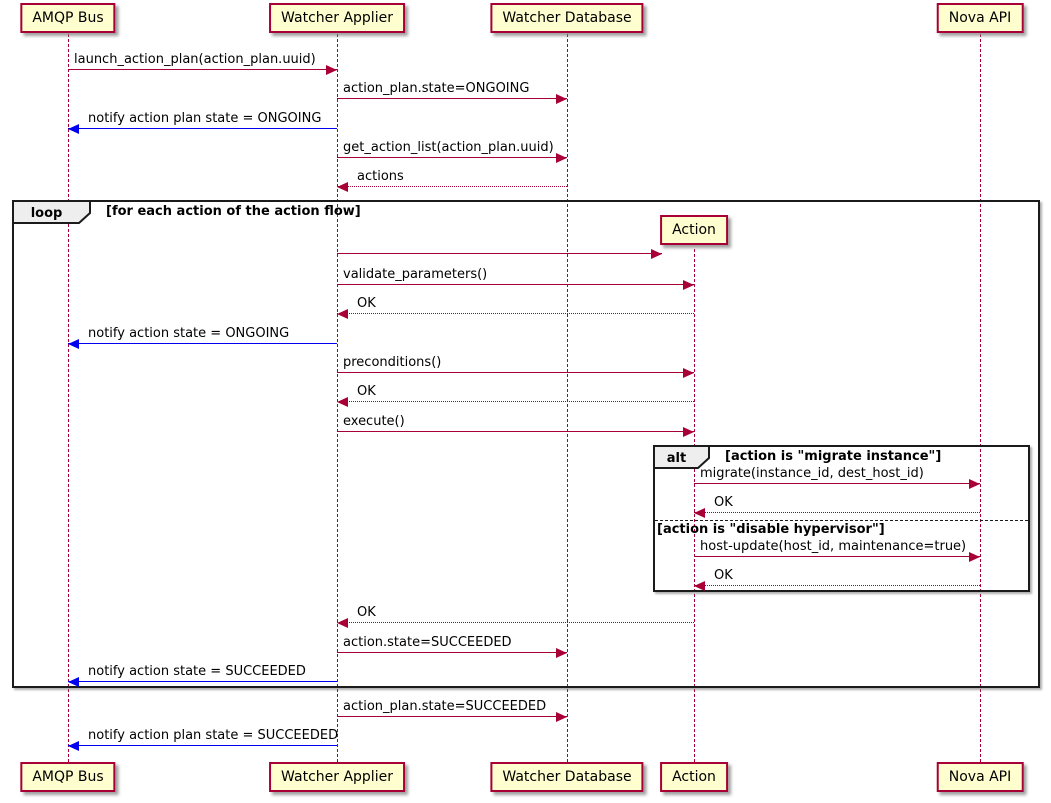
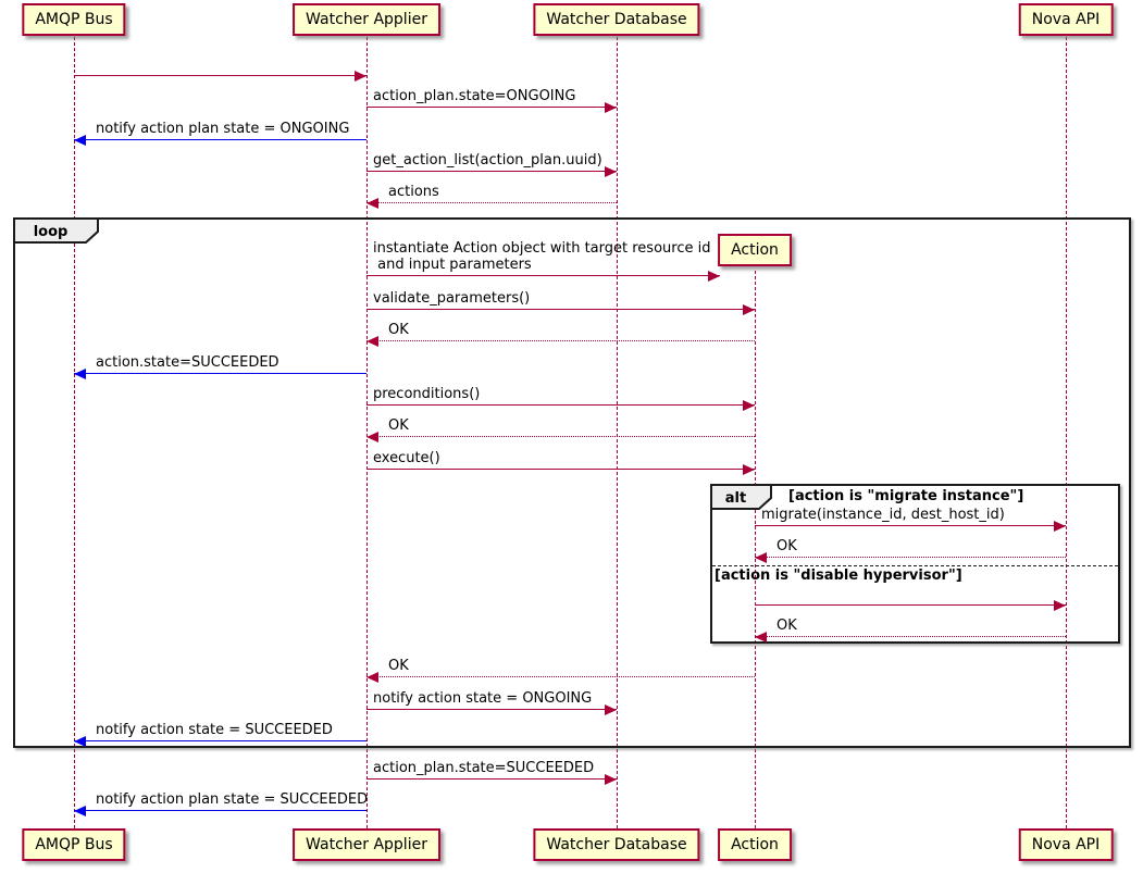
  loop
- [for each action of the action flow]
  alt
  [action is "migrate instance"]
  [action is "disable hypervisor"]
- launch_action_plan(action_plan.uuid)
  action_plan.state=ONGOING
  notify action plan state = ONGOING
  get_action_list(action_plan.uuid)
  actions
+ instantiate Action object with target resource id
+ and input parameters
  validate_parameters()
  OK
- notify action state = ONGOING
+ action.state=SUCCEEDED
  preconditions()
  OK
  execute()
  migrate(instance_id, dest_host_id)
  OK
- host-update(host_id, maintenance=true)
  OK
  OK
- action.state=SUCCEEDED
+ notify action state = ONGOING
  notify action state = SUCCEEDED
  action_plan.state=SUCCEEDED
  notify action plan state = SUCCEEDED
  AMQP Bus
  AMQP Bus
  Watcher Applier
  Watcher Applier
  Watcher Database
  Watcher Database
  Action
  Action
  Nova API
  Nova API
